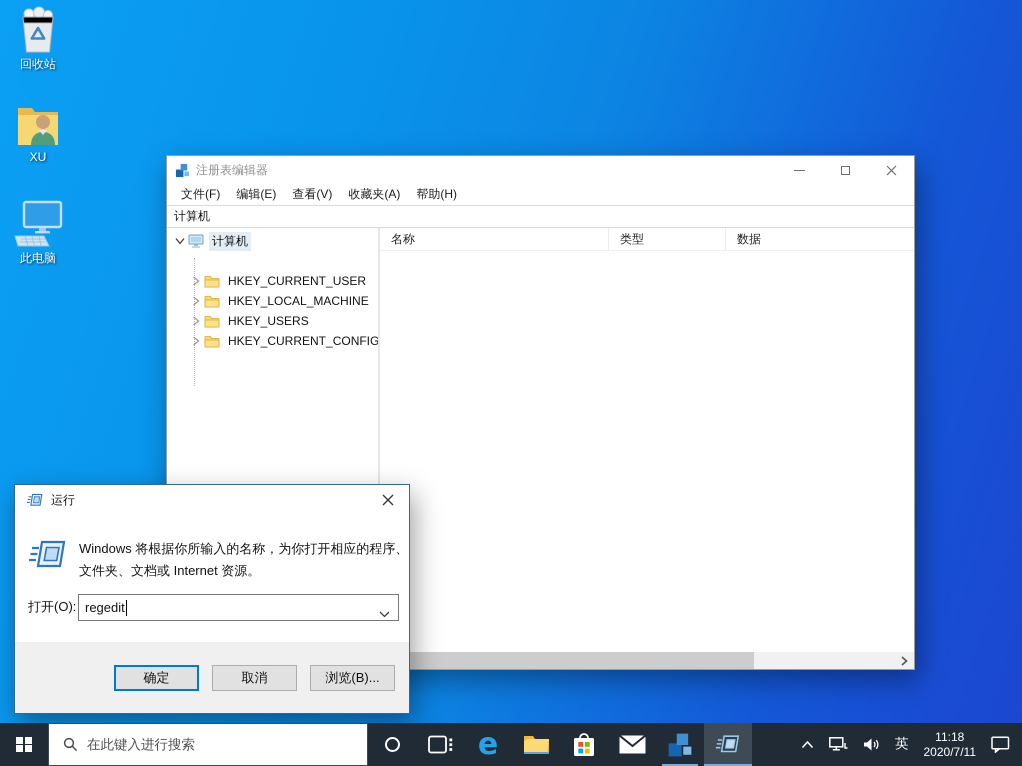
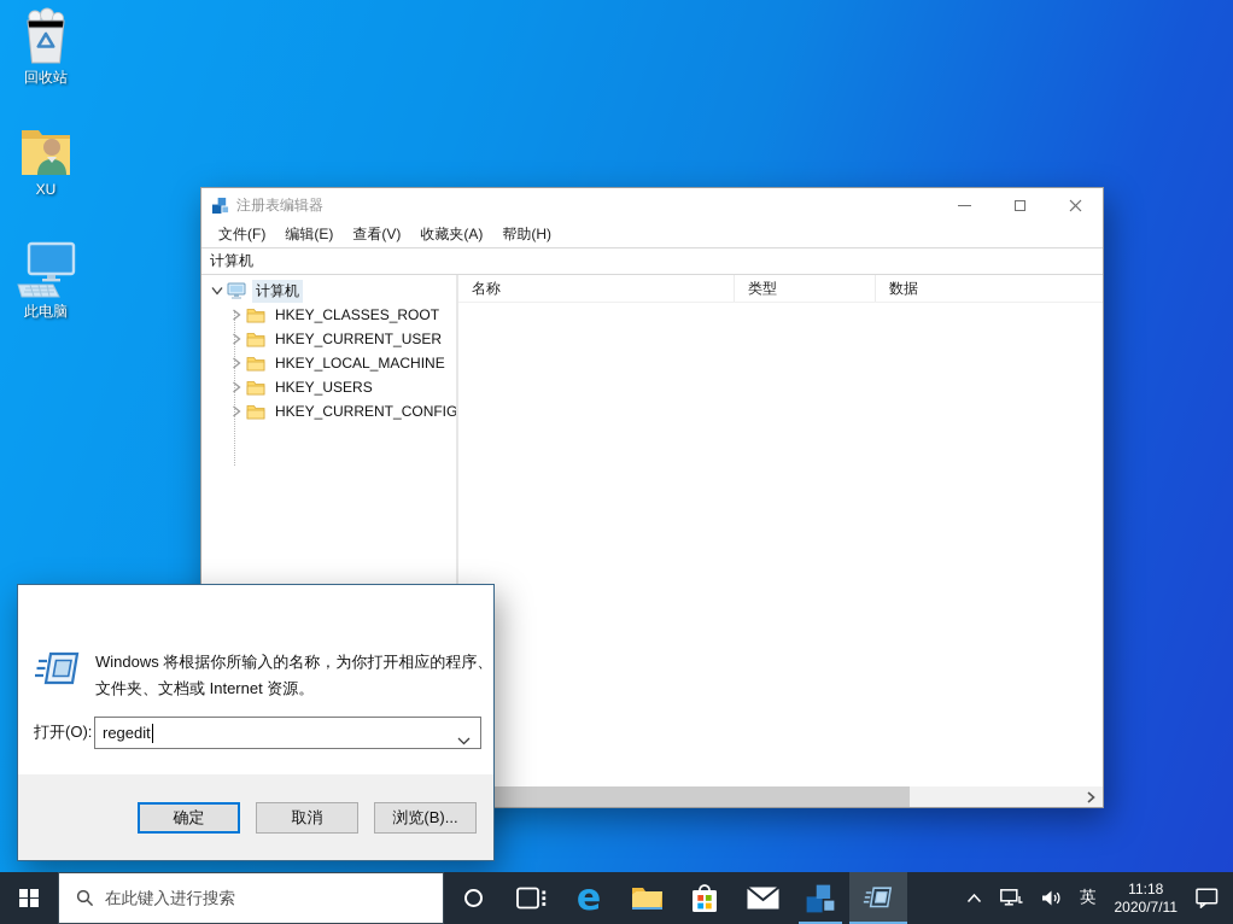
  回收站
  XU
  此电脑
  注册表编辑器
  文件(F)
  编辑(E)
  查看(V)
  收藏夹(A)
  帮助(H)
  计算机
  计算机
+ HKEY_CLASSES_ROOT
  HKEY_CURRENT_USER
  HKEY_LOCAL_MACHINE
  HKEY_USERS
  HKEY_CURRENT_CONFIG
  名称
  类型
  数据
- 运行
  Windows 将根据你所输入的名称，为你打开相应的程序、
  文件夹、文档或 Internet 资源。
  打开(O):
  regedit
  确定
  取消
  浏览(B)...
  在此键入进行搜索
  英
  11:18
  2020/7/11
